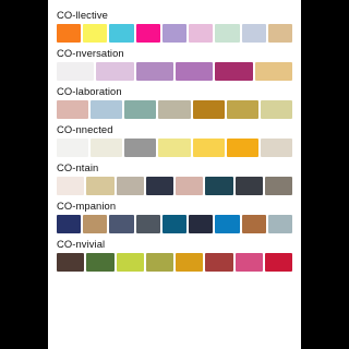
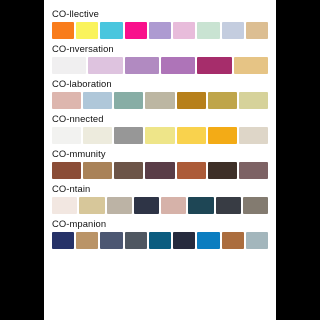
  CO-llective
  CO-nversation
  CO-laboration
  CO-nnected
+ CO-mmunity
  CO-ntain
  CO-mpanion
- CO-nvivial
